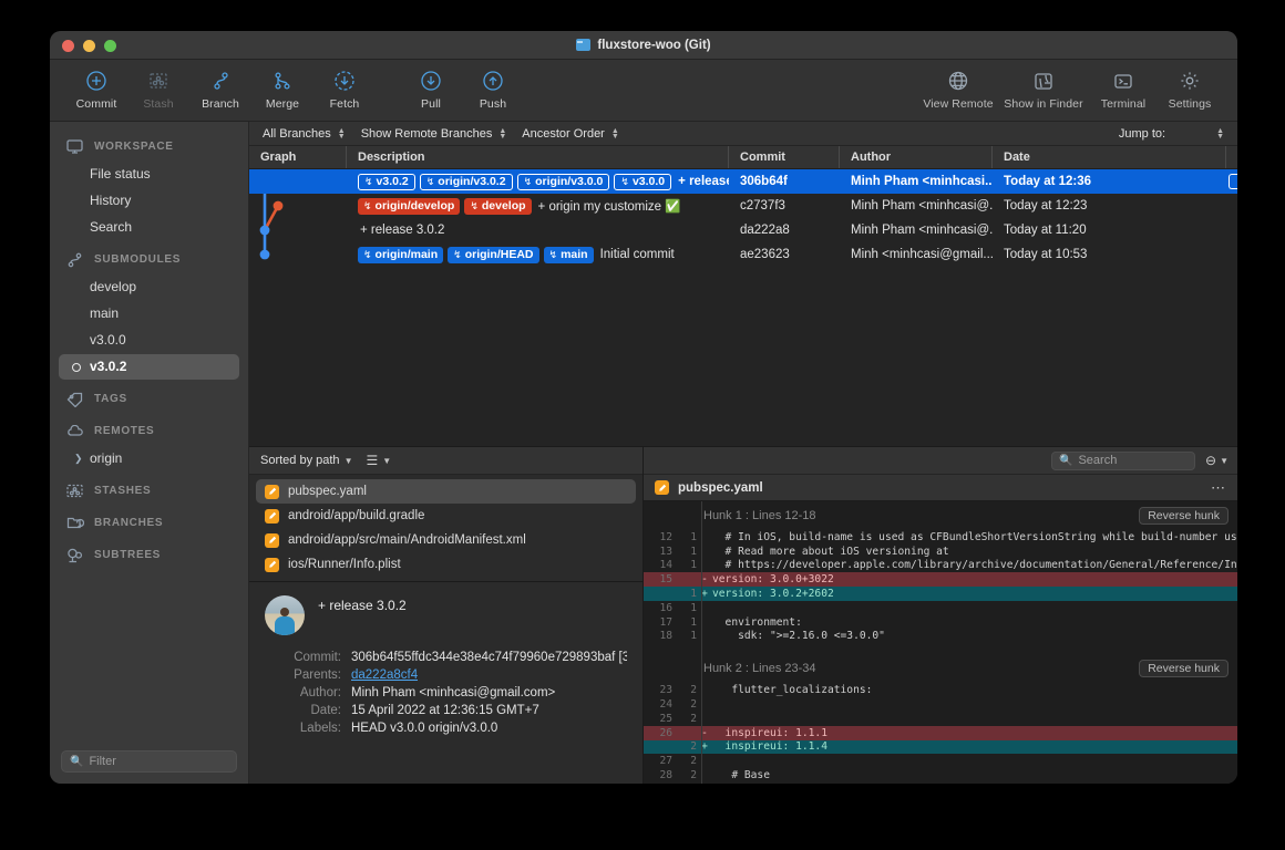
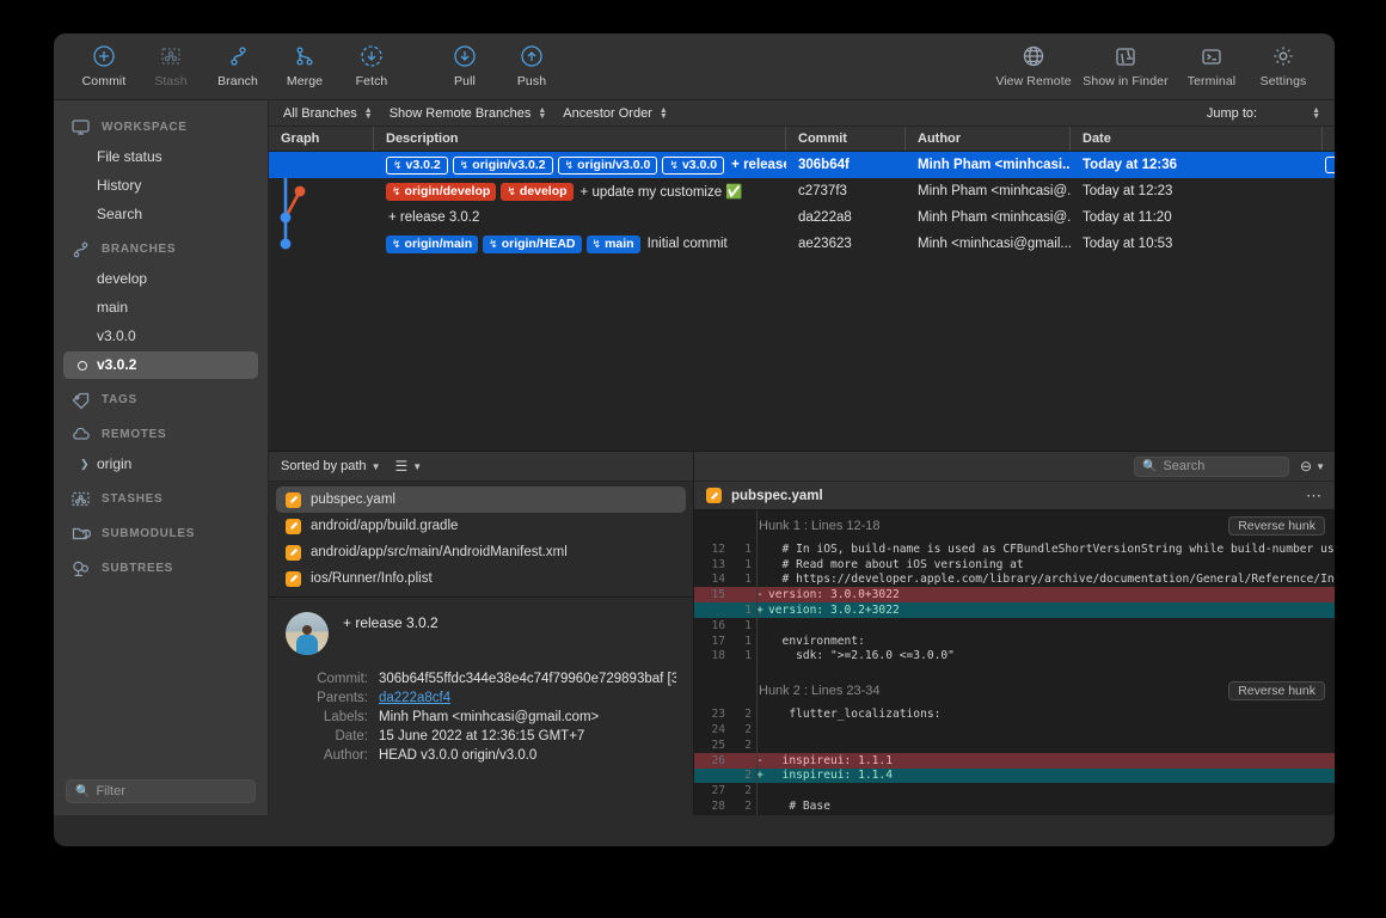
- fluxstore-woo (Git)
  Commit
  Stash
  Branch
  Merge
  Fetch
  Pull
  Push
  View Remote
  Show in Finder
  Terminal
  Settings
  WORKSPACE
  File status
  History
  Search
- SUBMODULES
+ BRANCHES
  develop
  main
  v3.0.0
  v3.0.2
  TAGS
  REMOTES
  ❯
  origin
  STASHES
- BRANCHES
+ SUBMODULES
  SUBTREES
  🔍
  Filter
  All Branches
  Show Remote Branches
  Ancestor Order
  Jump to:
  Graph
  Description
  Commit
  Author
  Date
  ↯
  v3.0.2
  ↯
  origin/v3.0.2
  ↯
  origin/v3.0.0
  ↯
  v3.0.0
  306b64f
  Minh Pham <minhcasi..
  Today at 12:36
  ↯
  origin/develop
  ↯
  develop
- + origin my customize ✅
+ + update my customize ✅
  c2737f3
  Minh Pham <minhcasi@.
  Today at 12:23
  + release 3.0.2
  da222a8
  Minh Pham <minhcasi@.
  Today at 11:20
  ↯
  origin/main
  ↯
  origin/HEAD
  ↯
  main
  Initial commit
  ae23623
  Minh <minhcasi@gmail...
  Today at 10:53
  Sorted by path
  ▼
  ☰
  ▼
  pubspec.yaml
  android/app/build.gradle
  android/app/src/main/AndroidManifest.xml
  ios/Runner/Info.plist
  + release 3.0.2
  Commit:
  306b64f55ffdc344e38e4c74f79960e729893baf [3
  Parents:
  da222a8cf4
- Author:
+ Labels:
  Minh Pham <minhcasi@gmail.com>
  Date:
- 15 April 2022 at 12:36:15 GMT+7
+ 15 June 2022 at 12:36:15 GMT+7
- Labels:
+ Author:
  HEAD v3.0.0 origin/v3.0.0
  🔍
  Search
  ⊖
  ▼
  pubspec.yaml
  ⋯
  Hunk 1 : Lines 12-18
  Reverse hunk
  12
  1
  # In iOS, build-name is used as CFBundleShortVersionString while build-number us
  13
  1
  # Read more about iOS versioning at
  14
  1
  # https://developer.apple.com/library/archive/documentation/General/Reference/In
  15
  -
  version: 3.0.0+3022
  1
  +
- version: 3.0.2+2602
+ version: 3.0.2+3022
  16
  1
  17
  1
  environment:
  18
  1
  sdk: ">=2.16.0 <=3.0.0"
  Hunk 2 : Lines 23-34
  Reverse hunk
  23
  2
  flutter_localizations:
  24
  2
  25
  2
  26
  -
  inspireui: 1.1.1
  2
  +
  inspireui: 1.1.4
  27
  2
  28
  2
  # Base
